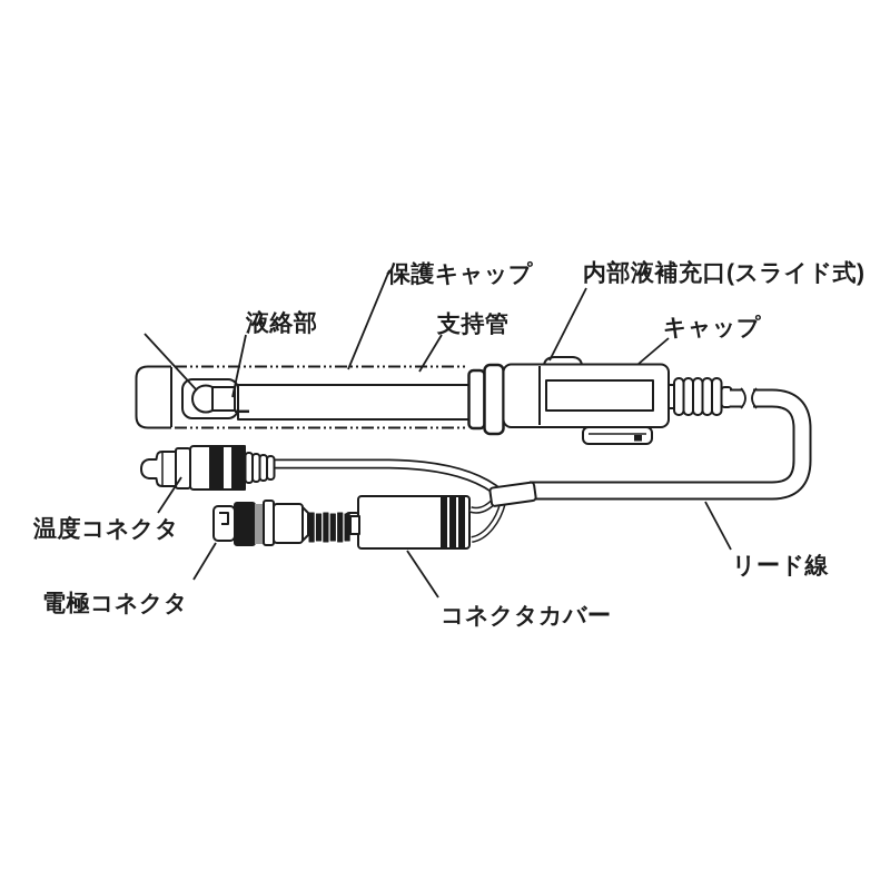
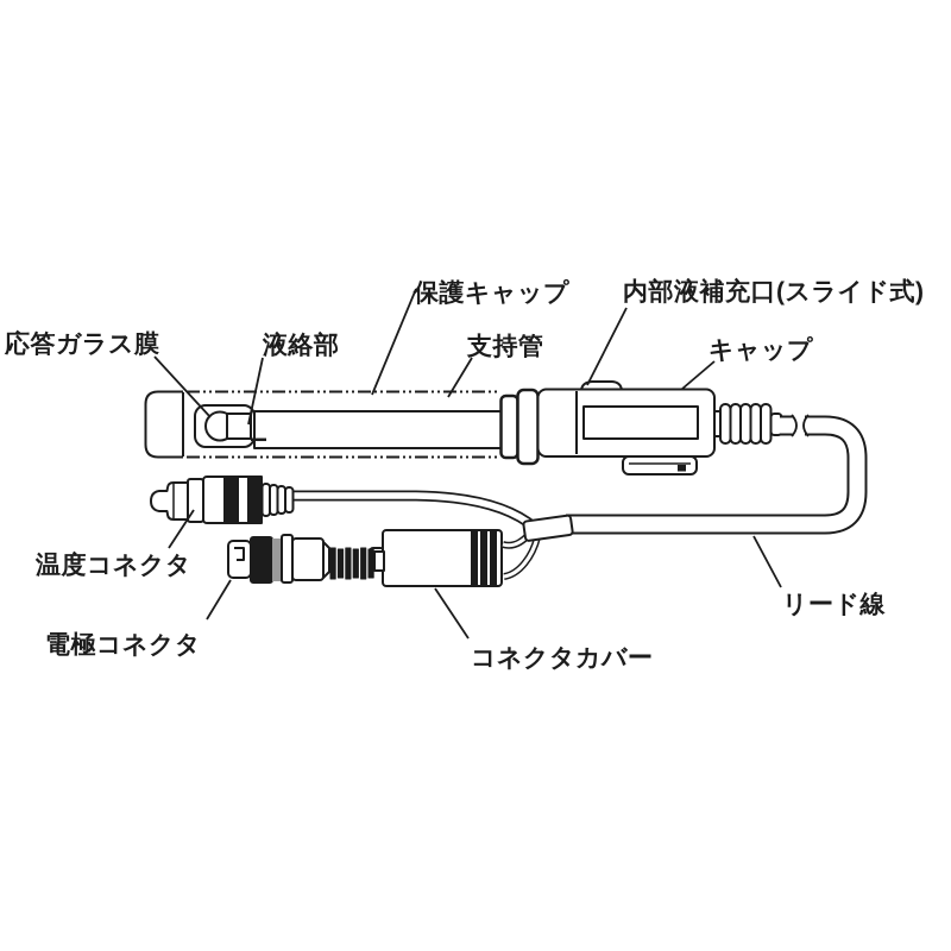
+ 応答ガラス膜
  液絡部
  保護キャップ
  内部液補充口(スライド式)
  支持管
  キャップ
  温度コネクタ
  電極コネクタ
  コネクタカバー
  リード線
